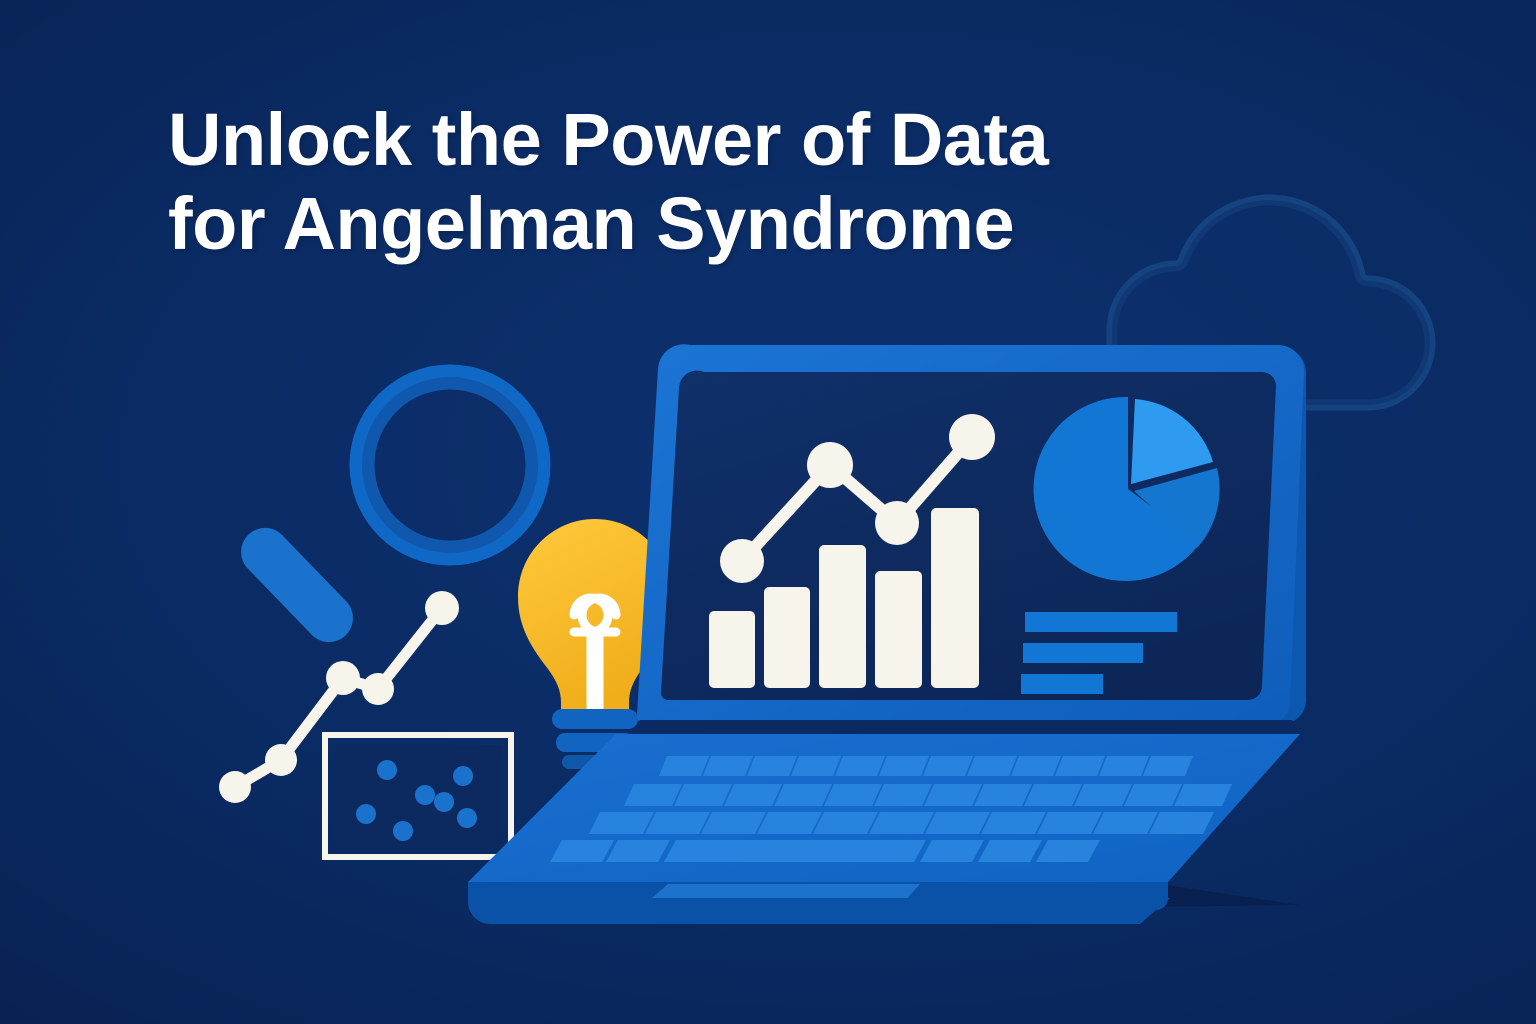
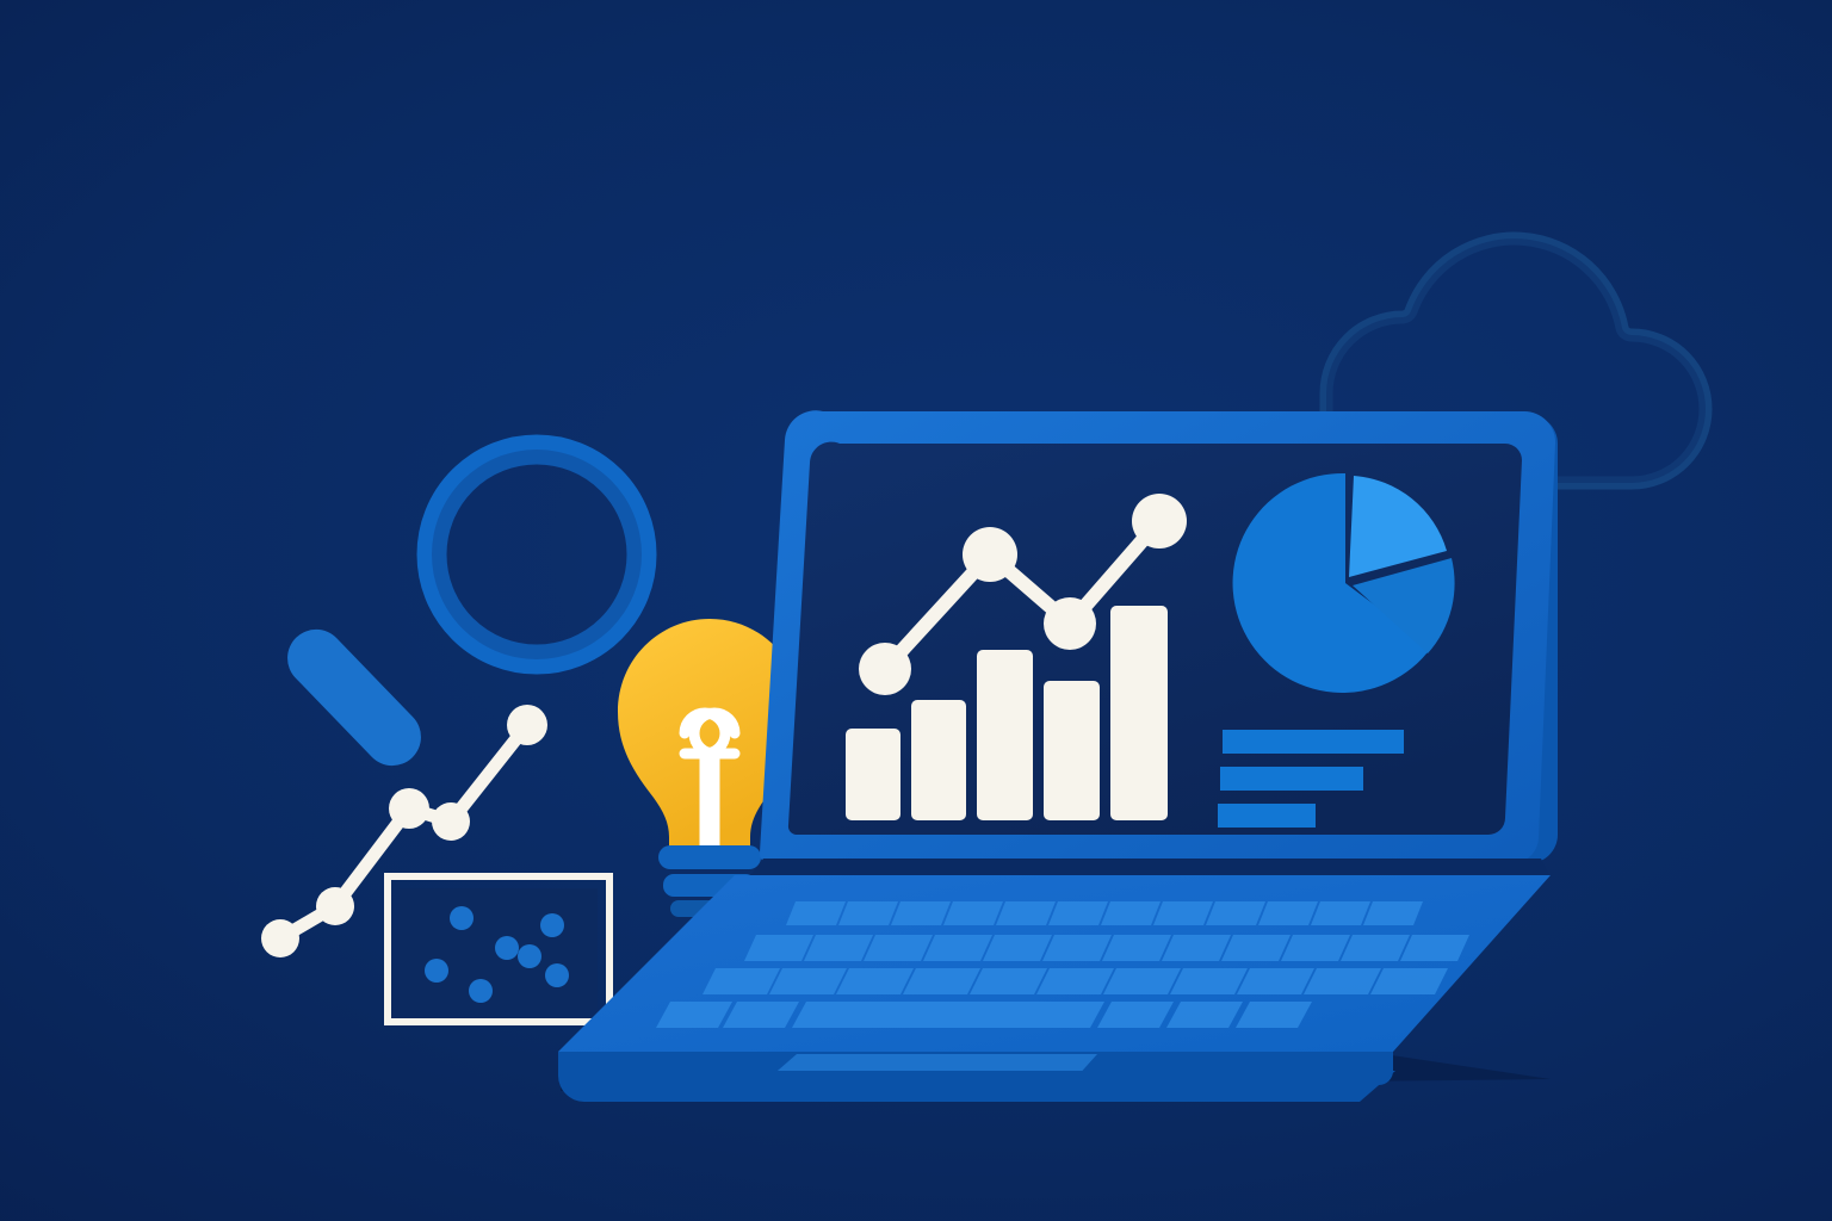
- Unlock the Power of Data
- for Angelman Syndrome
